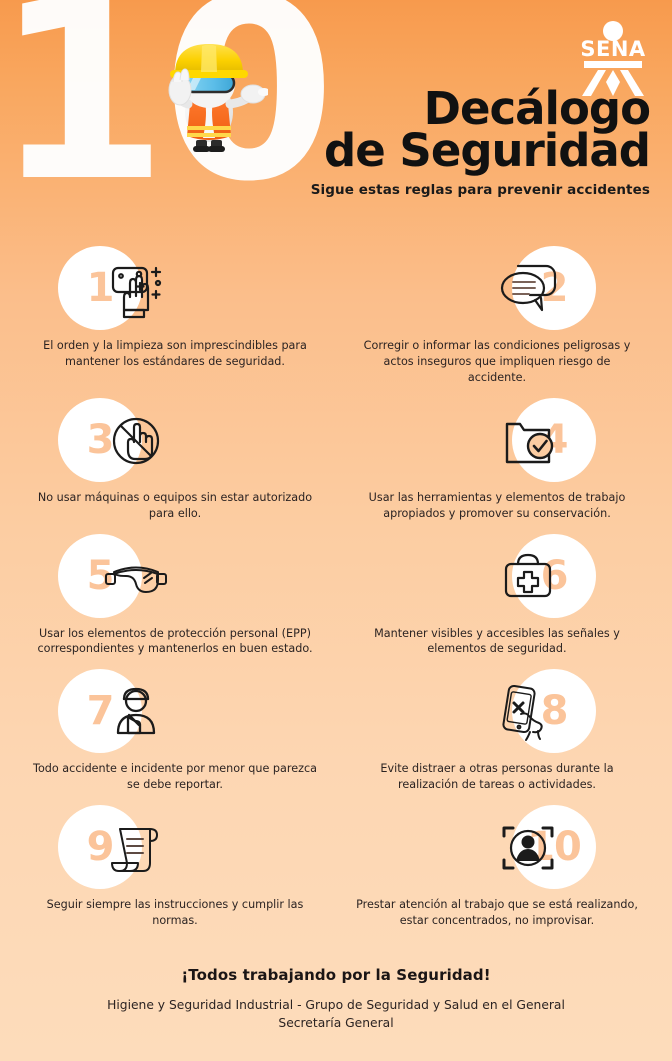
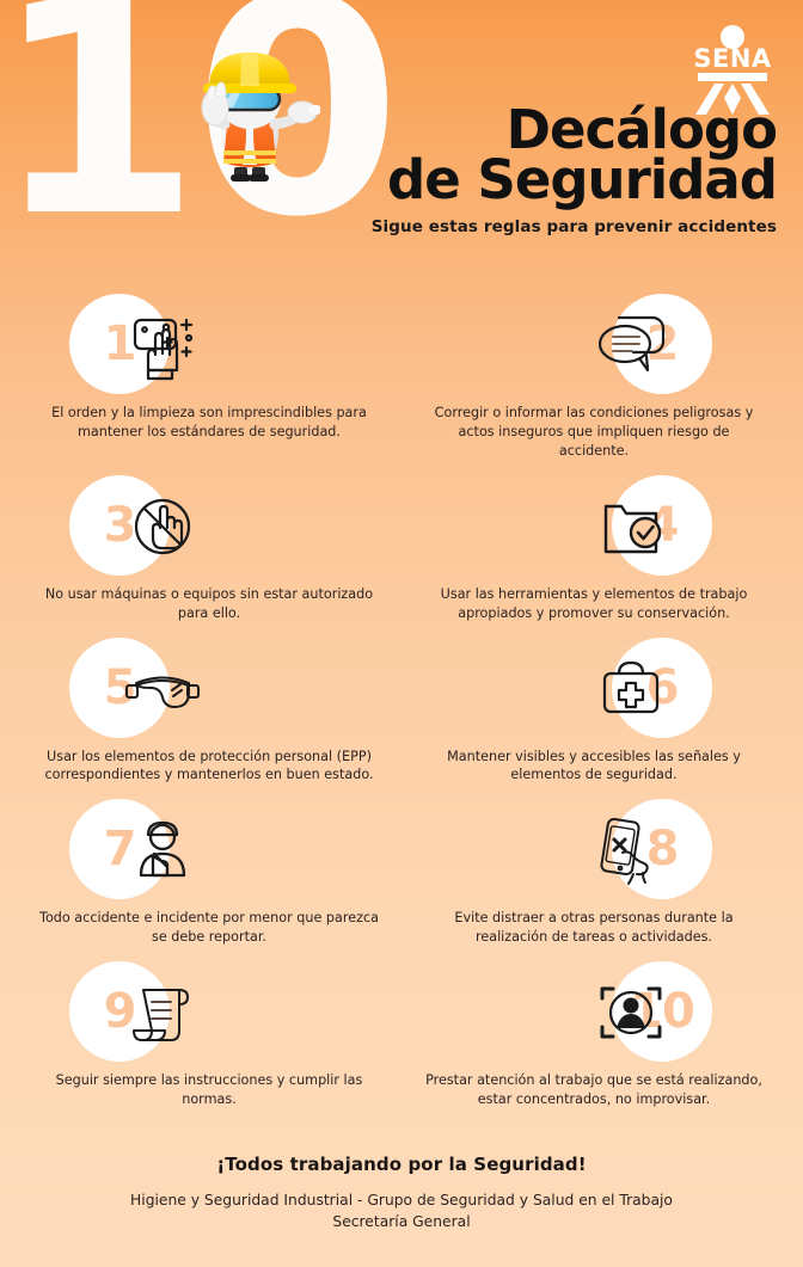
  SENA
  Decálogo
  de Seguridad
  Sigue estas reglas para prevenir accidentes
  1
  El orden y la limpieza son imprescindibles para mantener los estándares de seguridad.
  Corregir o informar las condiciones peligrosas y actos inseguros que impliquen riesgo de accidente.
  3
  No usar máquinas o equipos sin estar autorizado para ello.
  4
  Usar las herramientas y elementos de trabajo apropiados y promover su conservación.
  5
  Usar los elementos de protección personal (EPP) correspondientes y mantenerlos en buen estado.
  6
  Mantener visibles y accesibles las señales y elementos de seguridad.
  7
  Todo accidente e incidente por menor que parezca se debe reportar.
  8
  Evite distraer a otras personas durante la realización de tareas o actividades.
  9
  Seguir siempre las instrucciones y cumplir las normas.
  10
  Prestar atención al trabajo que se está realizando, estar concentrados, no improvisar.
  ¡Todos trabajando por la Seguridad!
- Higiene y Seguridad Industrial - Grupo de Seguridad y Salud en el General
+ Higiene y Seguridad Industrial - Grupo de Seguridad y Salud en el Trabajo
  Secretaría General
